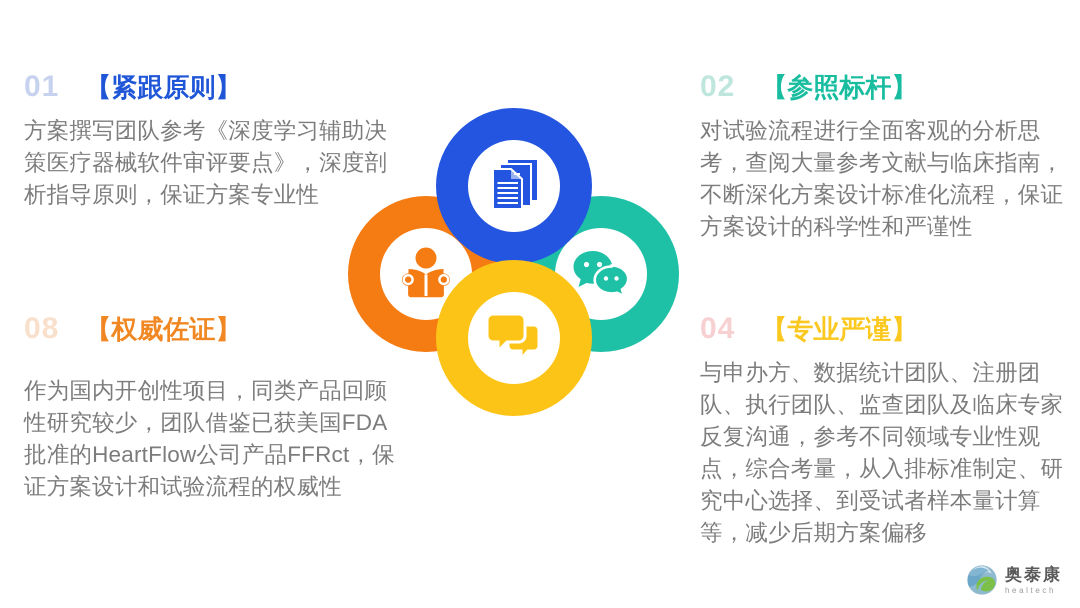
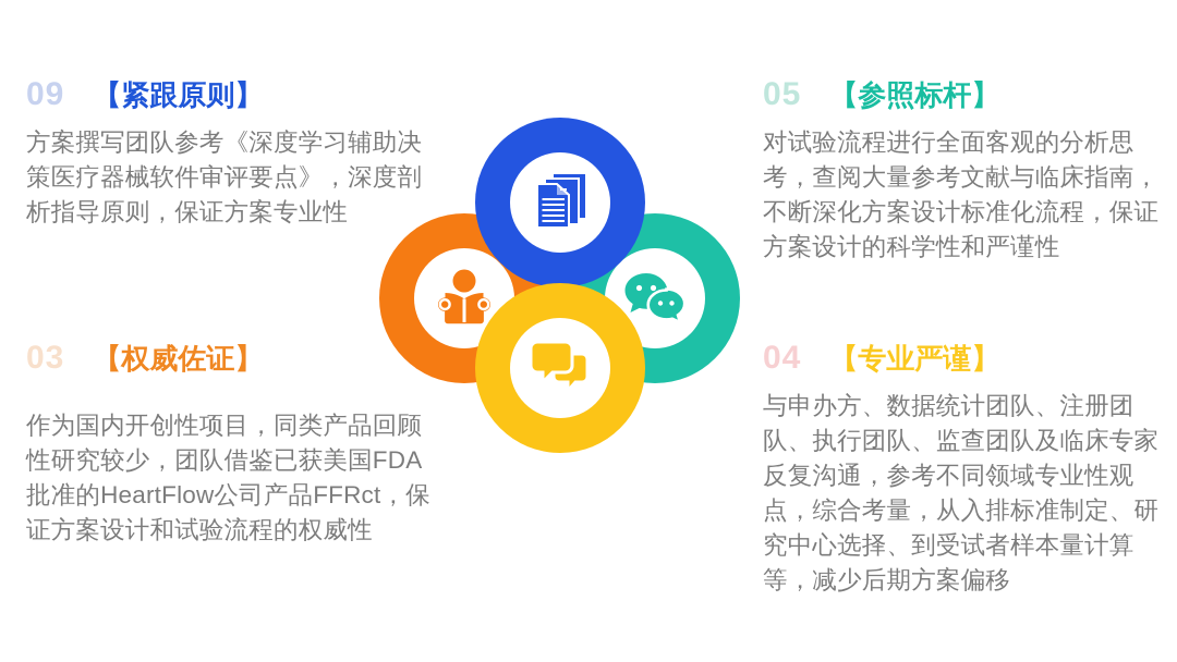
- 01
+ 09
  【紧跟原则】
  方案撰写团队参考《深度学习辅助决策医疗器械软件审评要点》，深度剖析指导原则，保证方案专业性
- 02
+ 05
  【参照标杆】
  对试验流程进行全面客观的分析思考，查阅大量参考文献与临床指南，不断深化方案设计标准化流程，保证方案设计的科学性和严谨性
- 08
+ 03
  【权威佐证】
  作为国内开创性项目，同类产品回顾性研究较少，团队借鉴已获美国FDA批准的HeartFlow公司产品FFRct，保证方案设计和试验流程的权威性
  04
  【专业严谨】
  与申办方、数据统计团队、注册团队、执行团队、监查团队及临床专家反复沟通，参考不同领域专业性观点，综合考量，从入排标准制定、研究中心选择、到受试者样本量计算等，减少后期方案偏移
- 奥泰康
- healtech
